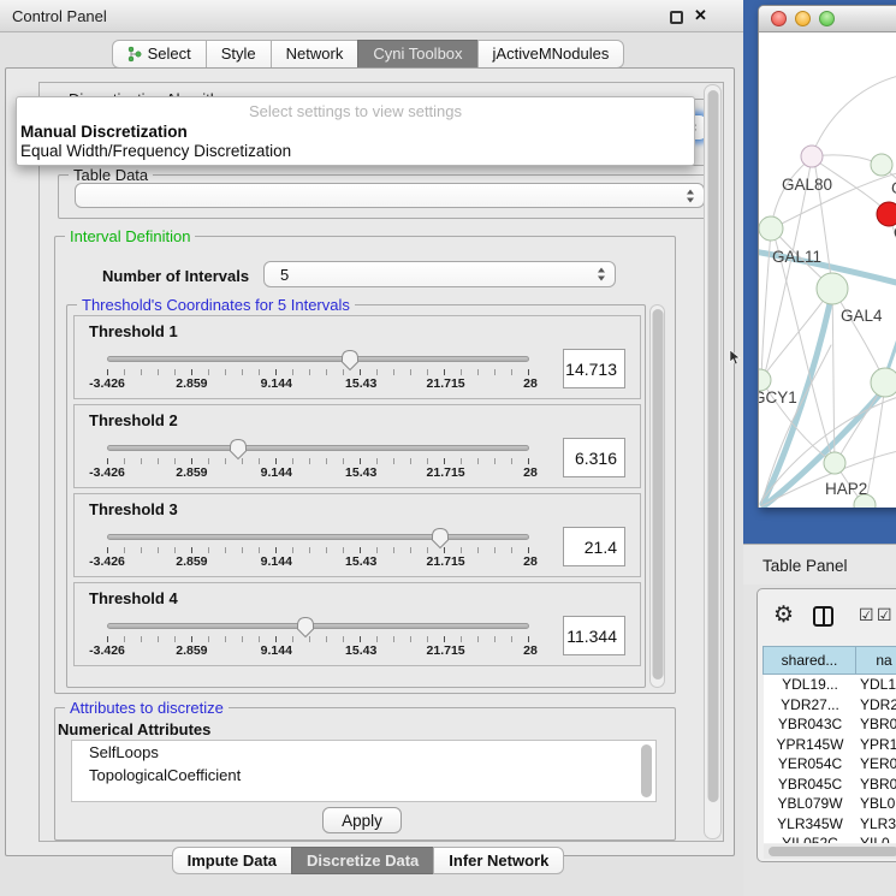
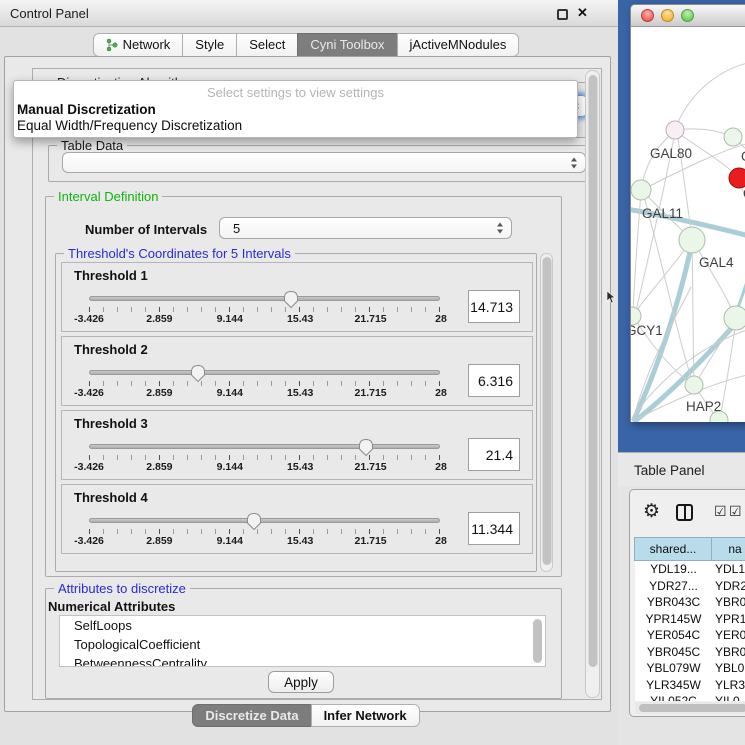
  Control Panel
  ✕
- Select
+ Network
  Style
- Network
+ Select
  Cyni Toolbox
  jActiveMNodules
  Select settings to view settings
  Manual Discretization
  Equal Width/Frequency Discretization
  Table Data
  Interval Definition
  Number of Intervals
  5
  Threshold's Coordinates for 5 Intervals
  Threshold 1
  -3.426
  2.859
  9.144
  15.43
  21.715
  28
  14.713
  Threshold 2
  -3.426
  2.859
  9.144
  15.43
  21.715
  28
  6.316
  Threshold 3
  -3.426
  2.859
  9.144
  15.43
  21.715
  28
  21.4
  Threshold 4
  -3.426
  2.859
  9.144
  15.43
  21.715
  28
  11.344
  Attributes to discretize
  Numerical Attributes
  SelfLoops
  TopologicalCoefficient
+ BetweennessCentrality
  Apply
- Impute Data
  Discretize Data
  Infer Network
  GAL80
  GAL11
  GAL4
  GCY1
  HAP2
  Table Panel
  ⚙
  ☑
  ☑
  shared...
  na
  YDL19...
  YDL1
  YDR27...
  YDR2
  YBR043C
  YBR0
  YPR145W
  YPR1
  YER054C
  YER0
  YBR045C
  YBR0
  YBL079W
  YBL0
  YLR345W
  YLR3
